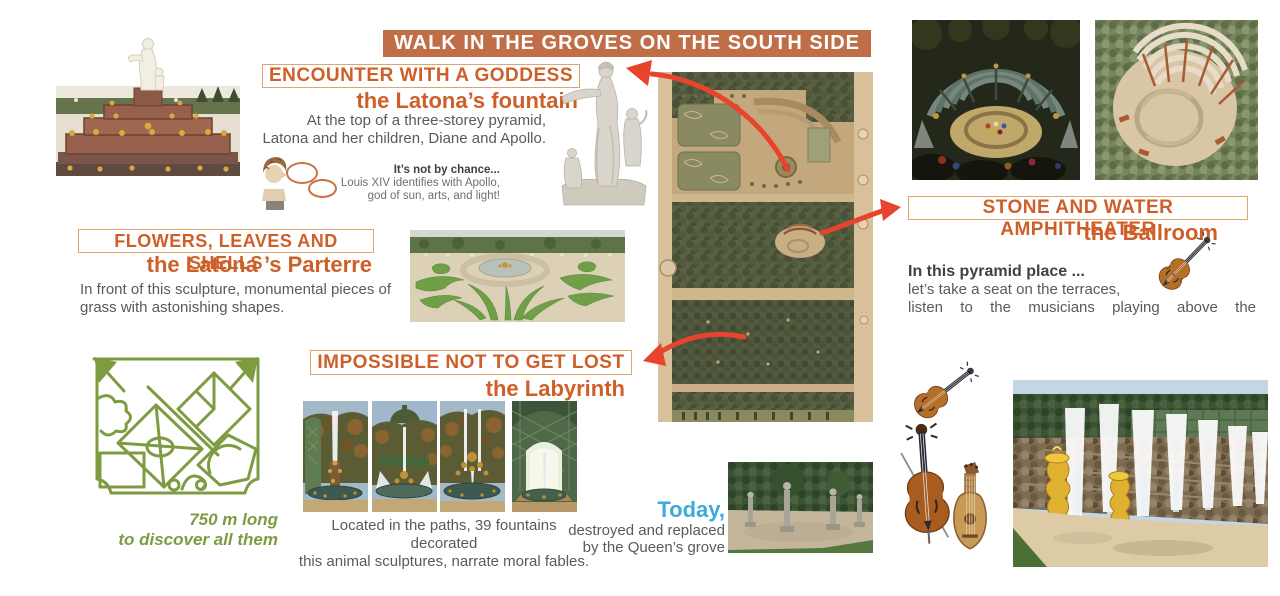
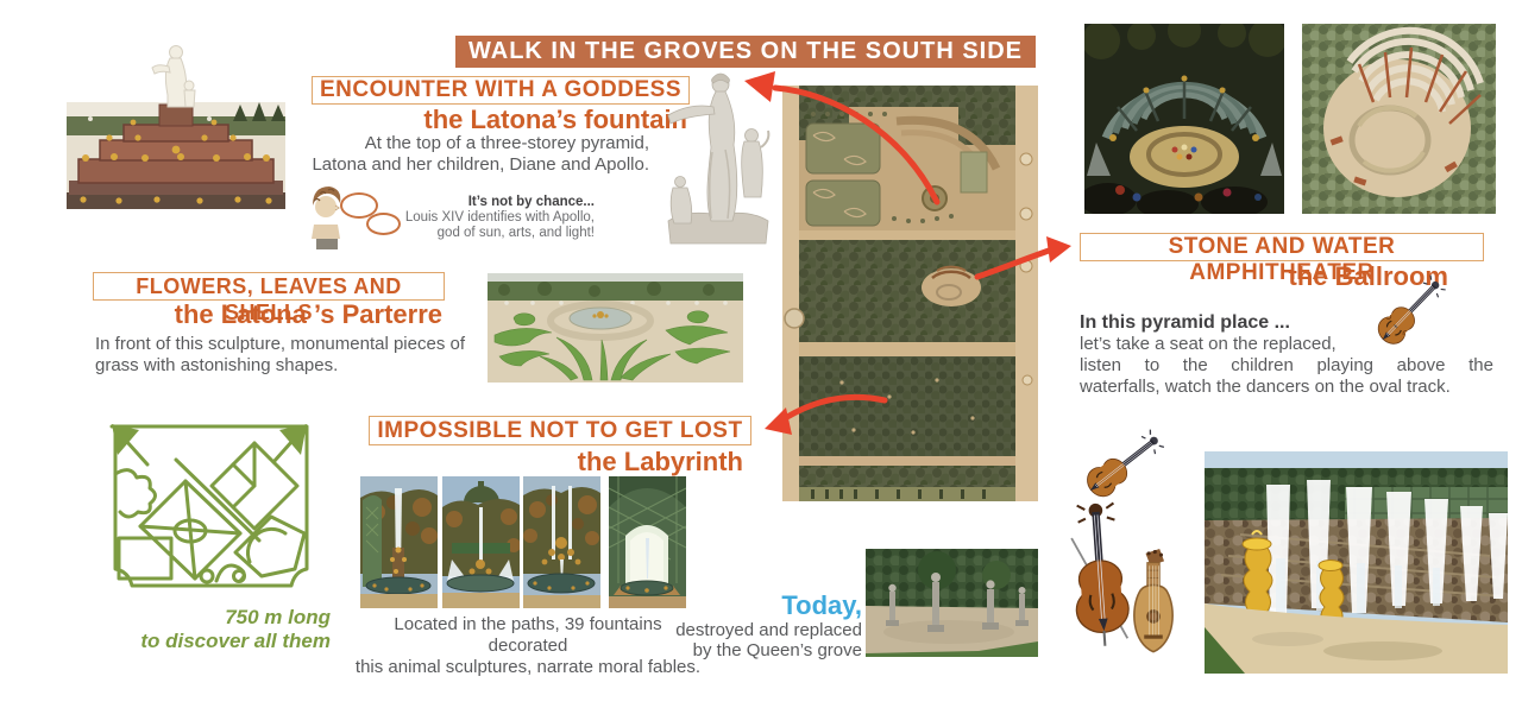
  WALK IN THE GROVES ON THE SOUTH SIDE
  ENCOUNTER WITH A GODDESS
  the Latona’s fountai
  At the top of a three-storey pyramid,
  Latona and her children, Diane and Apollo.
  It’s not by chance...
  Louis XIV identifies with Apollo,
  god of sun, arts, and light!
  FLOWERS, LEAVES AND SHELLS
  the Latona ’s Parterre
  In front of this sculpture, monumental pieces of
  grass with astonishing shapes.
  750 m long
  to discover all them
  IMPOSSIBLE NOT TO GET LOST
  the Labyrinth
  Located in the paths, 39 fountains decorated
  this animal sculptures, narrate moral fables.
  STONE AND WATER AMPHITHEATER
  the Ballroom
  In this pyramid place ...
- let’s take a seat on the terraces,
+ let’s take a seat on the replaced,
- listen to the musicians playing above the
+ listen to the children playing above the
+ waterfalls, watch the dancers on the oval track.
  Today,
  destroyed and replaced
  by the Queen’s grove
